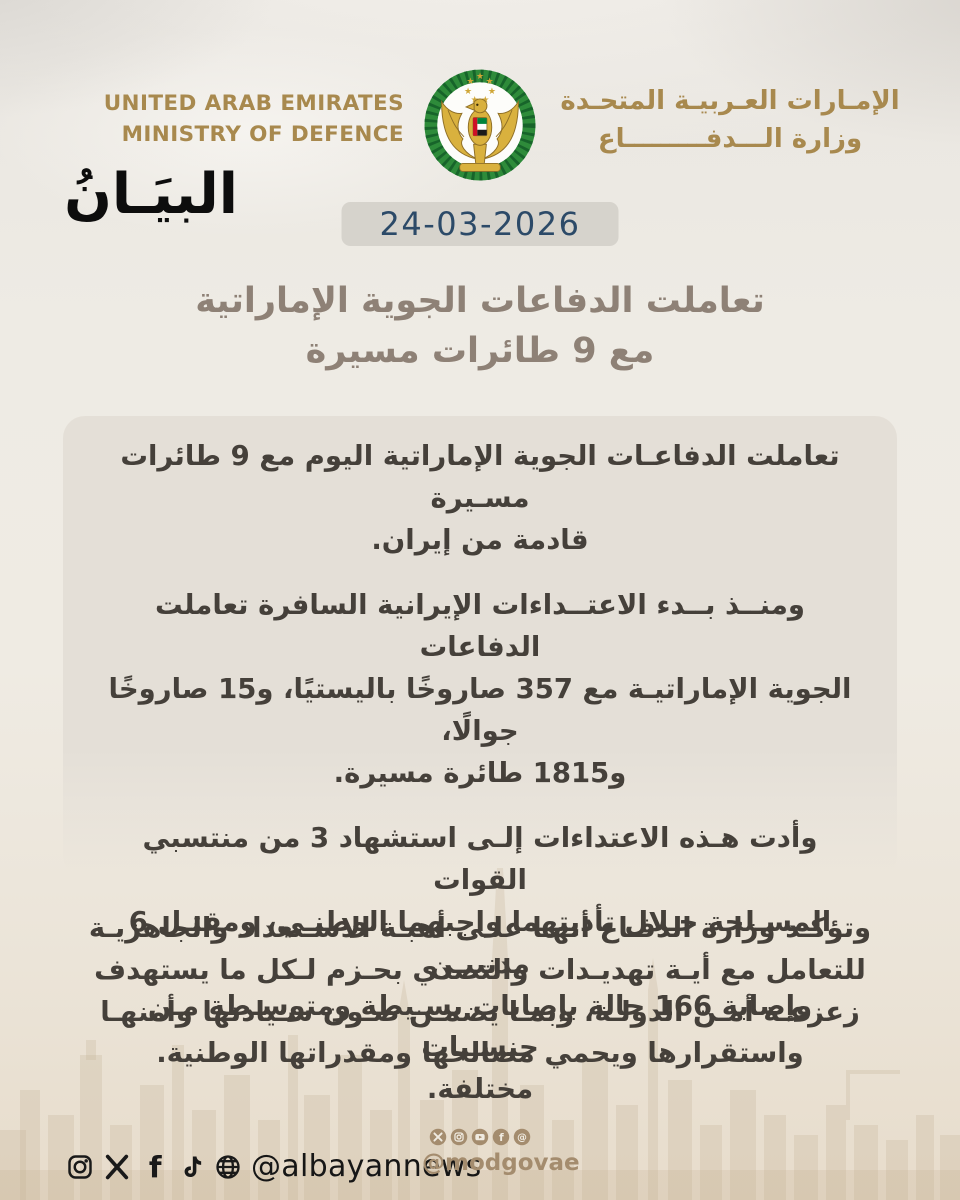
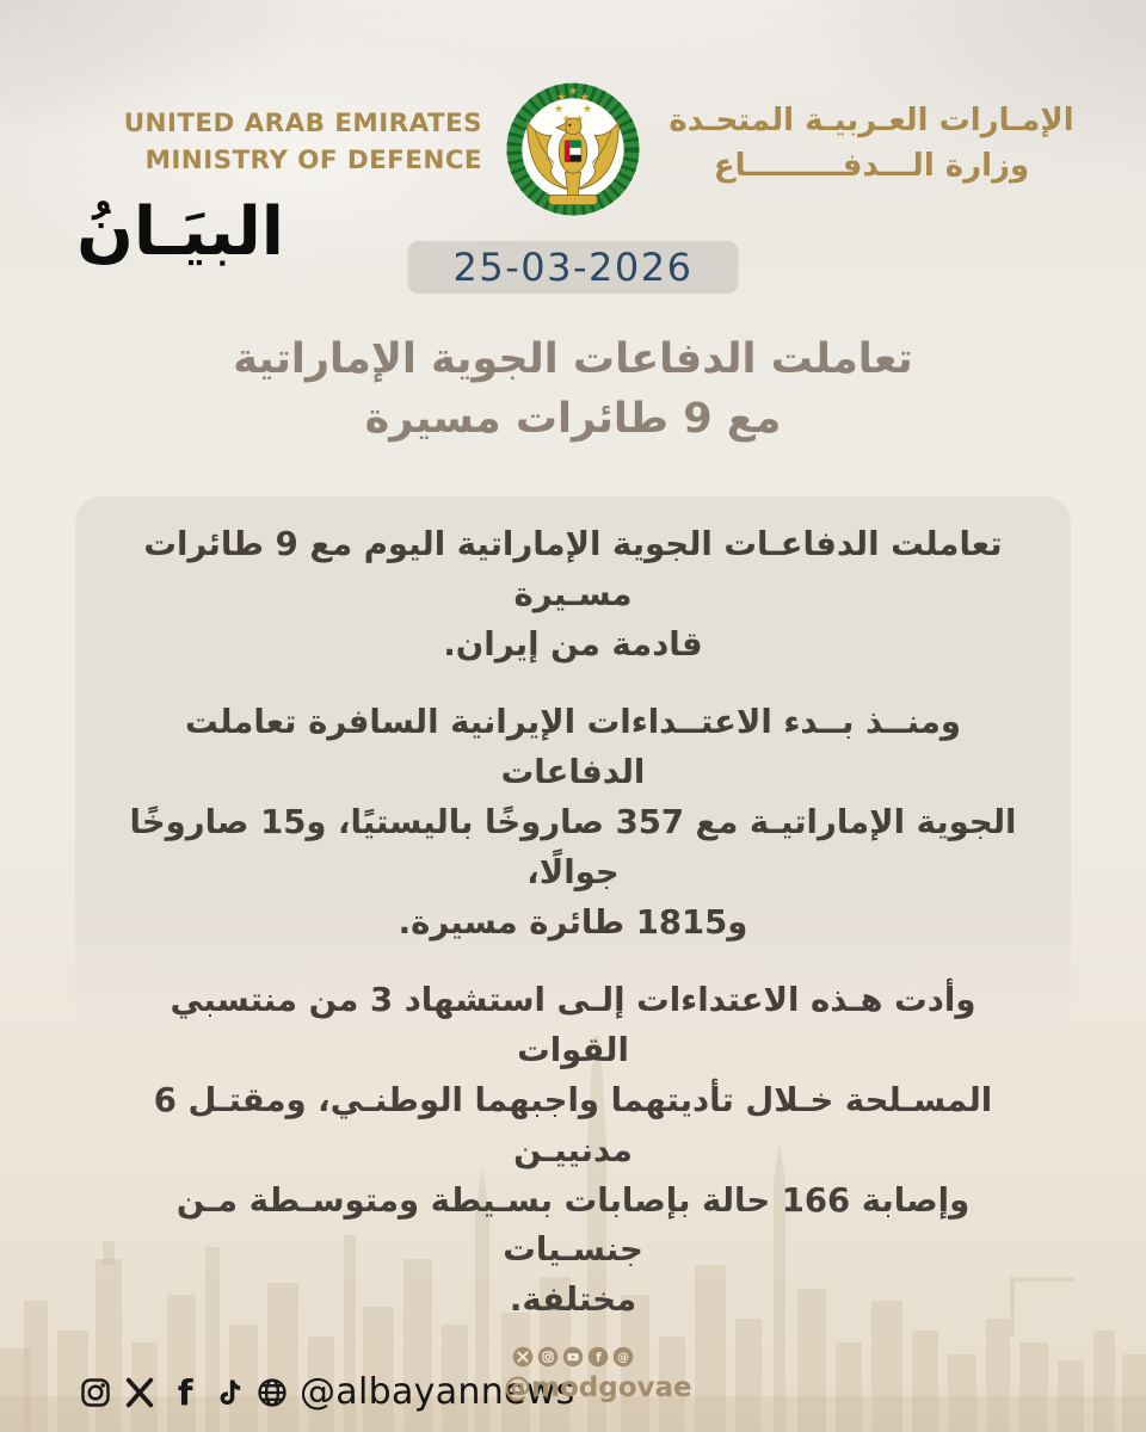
  UNITED ARAB EMIRATES
  MINISTRY OF DEFENCE
  ★
  ★
  ★
  ★
  ★
  ★
  ★
  الإمـارات العـربيـة المتحـدة
  وزارة الـــدفـــــــــاع
  البيَـانُ
- 24-03-2026
+ 25-03-2026
  تعاملت الدفاعات الجوية الإماراتية
  مع 9 طائرات مسيرة
  تعاملت الدفاعـات الجوية الإماراتية اليوم مع 9 طائرات مسـيرة
  قادمة من إيران.
  ومنــذ بــدء الاعتــداءات الإيرانية السافرة تعاملت الدفاعات
  الجوية الإماراتيـة مع 357 صاروخًا باليستيًا، و15 صاروخًا جوالًا،
  و1815 طائرة مسيرة.
  وأدت هـذه الاعتداءات إلـى استشهاد 3 من منتسبي القوات
  المسـلحة خـلال تأديتهما واجبهما الوطنـي، ومقتـل 6 مدنييـن
  وإصابة 166 حالة بإصابات بسـيطة ومتوسـطة مـن جنسـيات
  مختلفة.
- وتؤكـد وزارة الدفـاع أنهـا علـى أهبـة الاسـتعداد والجاهزيـة
- للتعامل مع أيـة تهديـدات والتصدي بحـزم لـكل ما يستهدف
- زعزعـة أمـن الدولـة، وبمـا يضمـن صـون سـيادتها وأمنهـا
- واستقرارها ويحمي مصالحها ومقدراتها الوطنية.
  f
  @albayannews
  f
  @
  @modgovae
